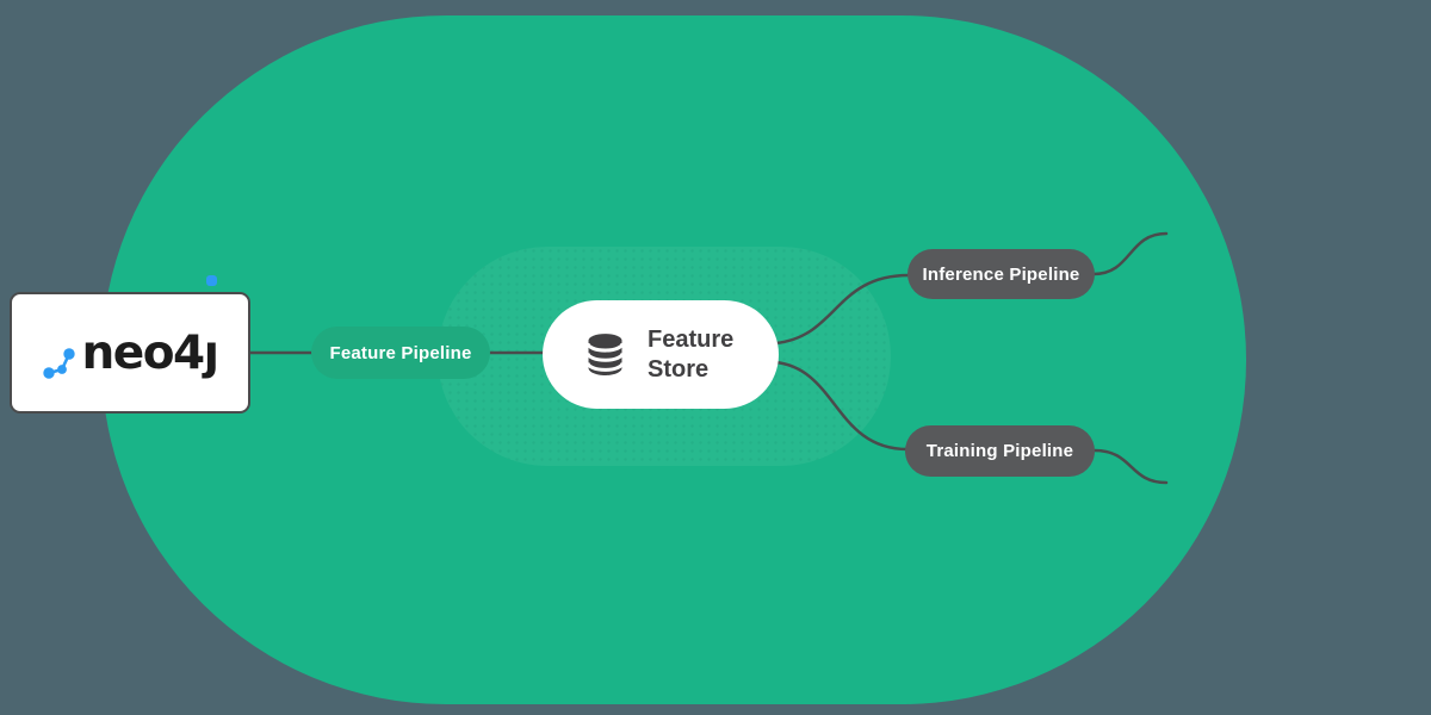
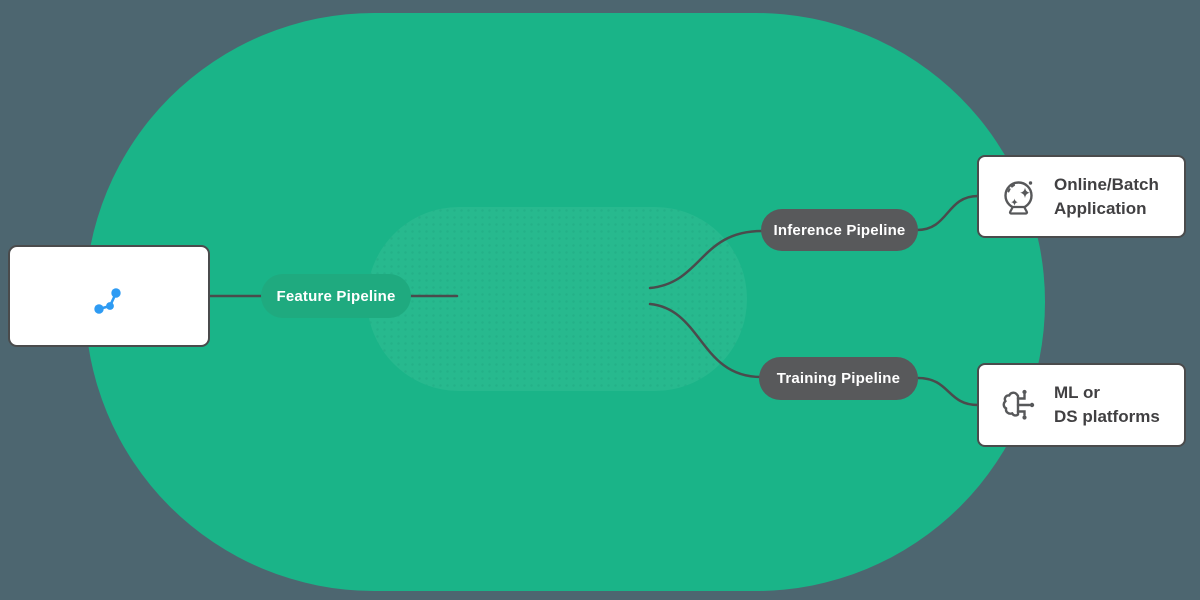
- neo4ȷ
  Feature Pipeline
- Feature
- Store
  Inference Pipeline
  Training Pipeline
+ Online/Batch
+ Application
+ ML or
+ DS platforms
